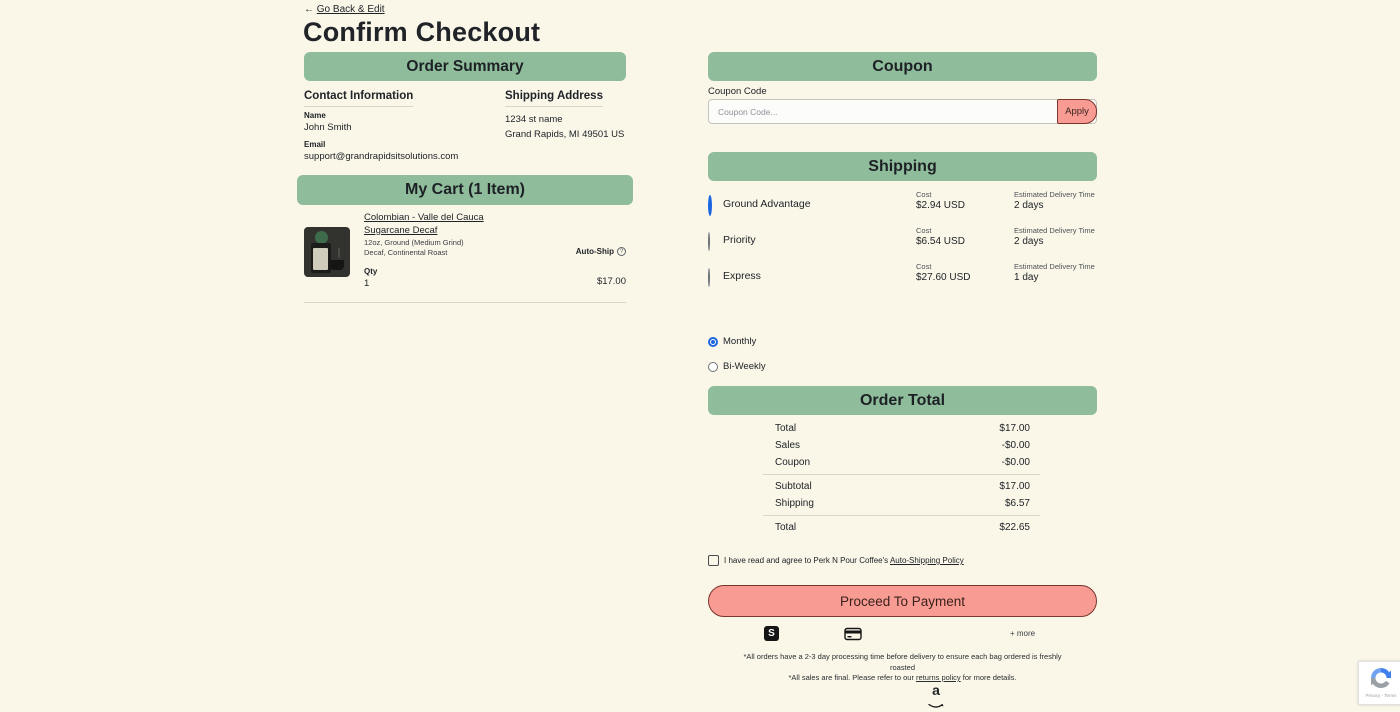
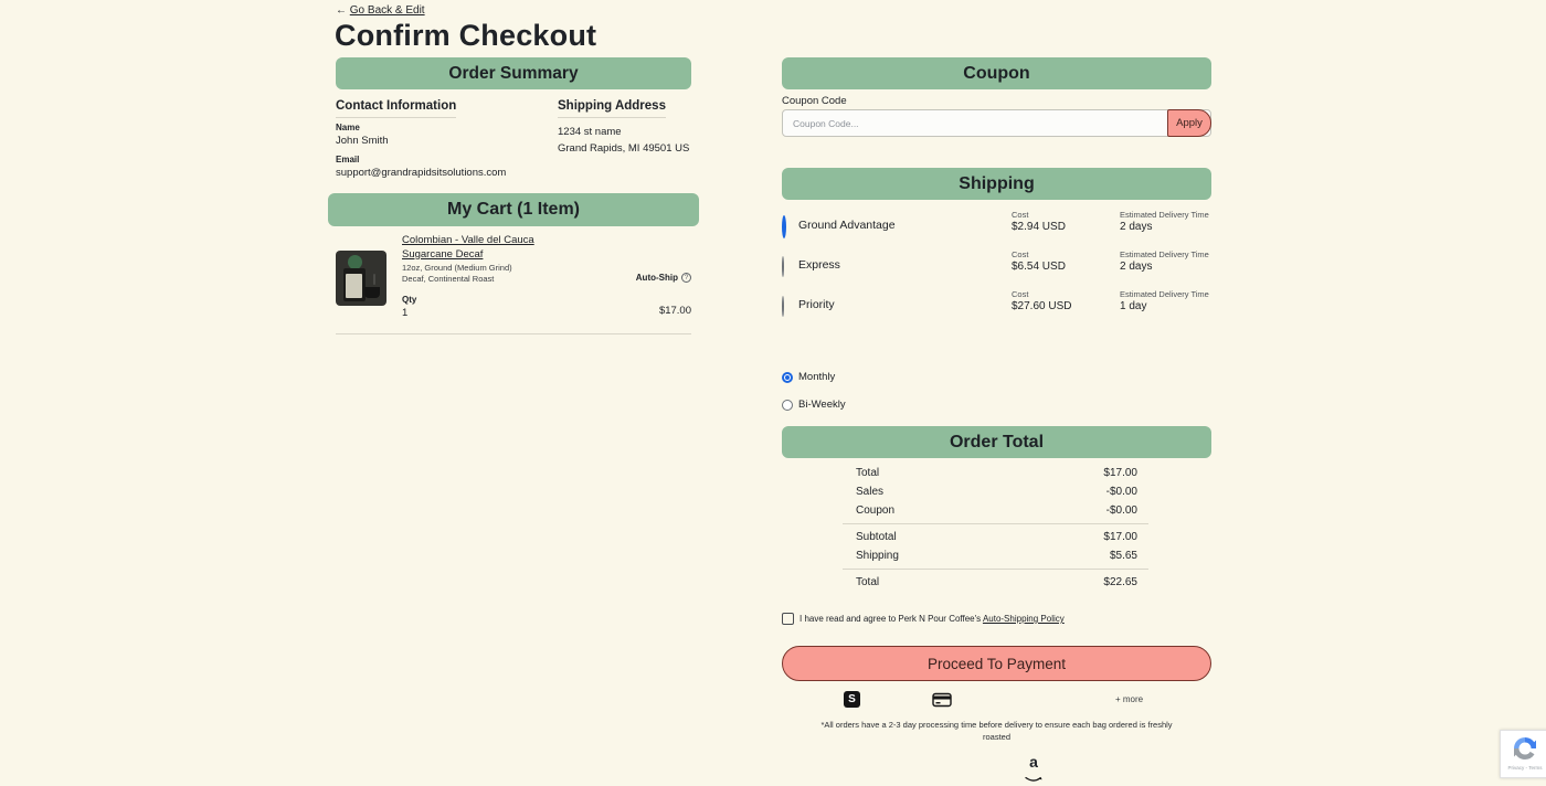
  Go Back & Edit
  Confirm Checkout
  Order Summary
  Contact Information
  Shipping Address
  Name
  John Smith
  Email
  support@grandrapidsitsolutions.com
  1234 st name
  Grand Rapids, MI 49501 US
  My Cart (1 Item)
  Colombian - Valle del Cauca
  Sugarcane Decaf
  12oz, Ground (Medium Grind)
  Decaf, Continental Roast
  Qty
  1
  Auto-Ship
  $17.00
  Coupon
  Coupon Code
  Coupon Code...
  Apply
  Shipping
  Ground Advantage
  Cost
  $2.94 USD
  Estimated Delivery Time
  2 days
- Priority
+ Express
  Cost
  $6.54 USD
  Estimated Delivery Time
  2 days
- Express
+ Priority
  Cost
  $27.60 USD
  Estimated Delivery Time
  1 day
  Monthly
  Bi-Weekly
  Order Total
  Total
  $17.00
  Sales
  -$0.00
  Coupon
  -$0.00
  Subtotal
  $17.00
  Shipping
- $6.57
+ $5.65
  Total
  $22.65
  I have read and agree to Perk N Pour Coffee's Auto-Shipping Policy
  Proceed To Payment
  a
  + more
  *All orders have a 2-3 day processing time before delivery to ensure each bag ordered is freshly
  roasted
- *All sales are final. Please refer to our returns policy for more details.
